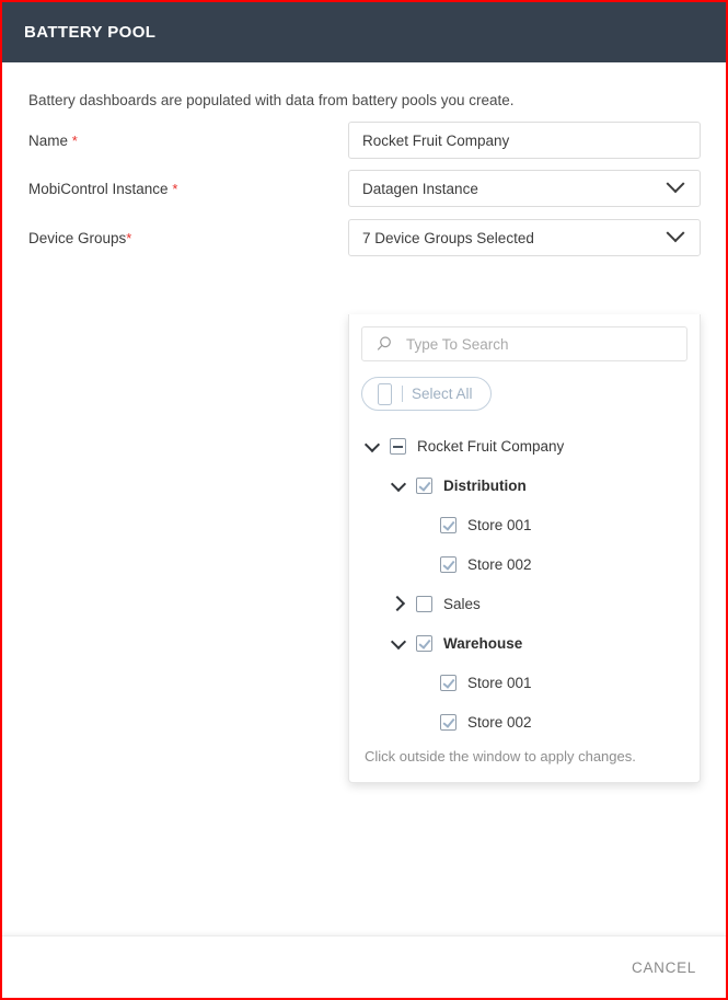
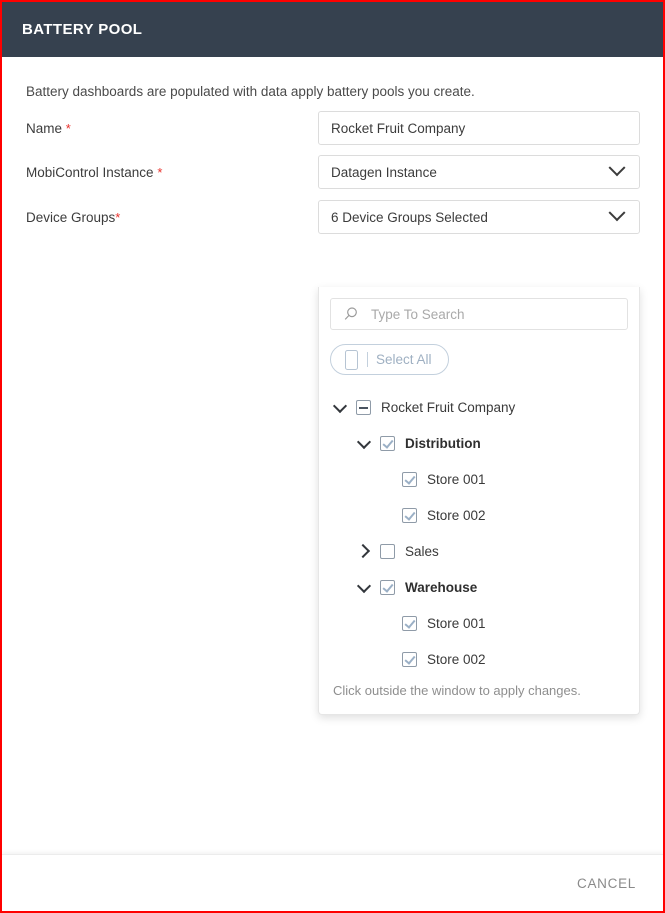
  BATTERY POOL
- Battery dashboards are populated with data from battery pools you create.
+ Battery dashboards are populated with data apply battery pools you create.
  Name *
  Rocket Fruit Company
  MobiControl Instance *
  Datagen Instance
  Device Groups*
- 7 Device Groups Selected
+ 6 Device Groups Selected
  Type To Search
  Select All
  Rocket Fruit Company
  Distribution
  Store 001
  Store 002
  Sales
  Warehouse
  Store 001
  Store 002
  Click outside the window to apply changes.
  CANCEL
